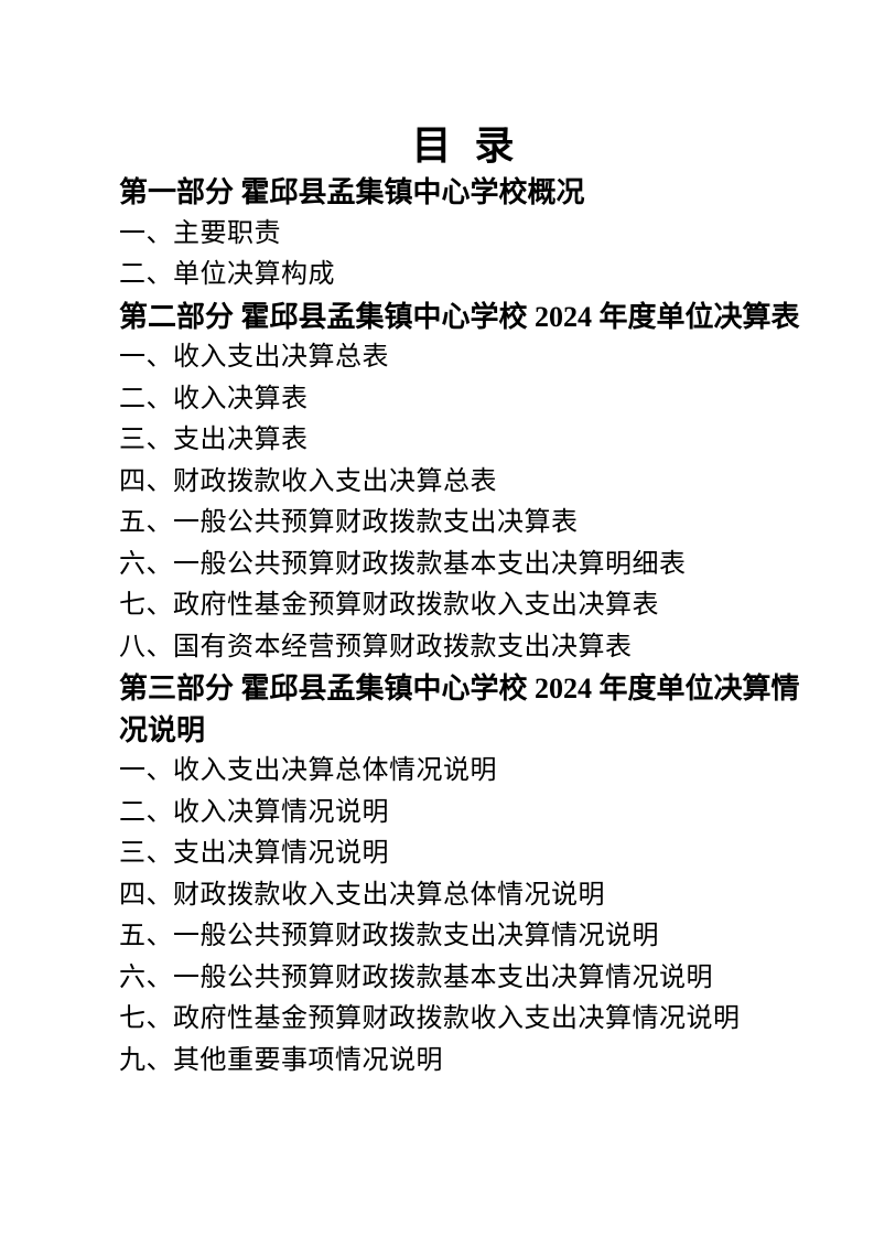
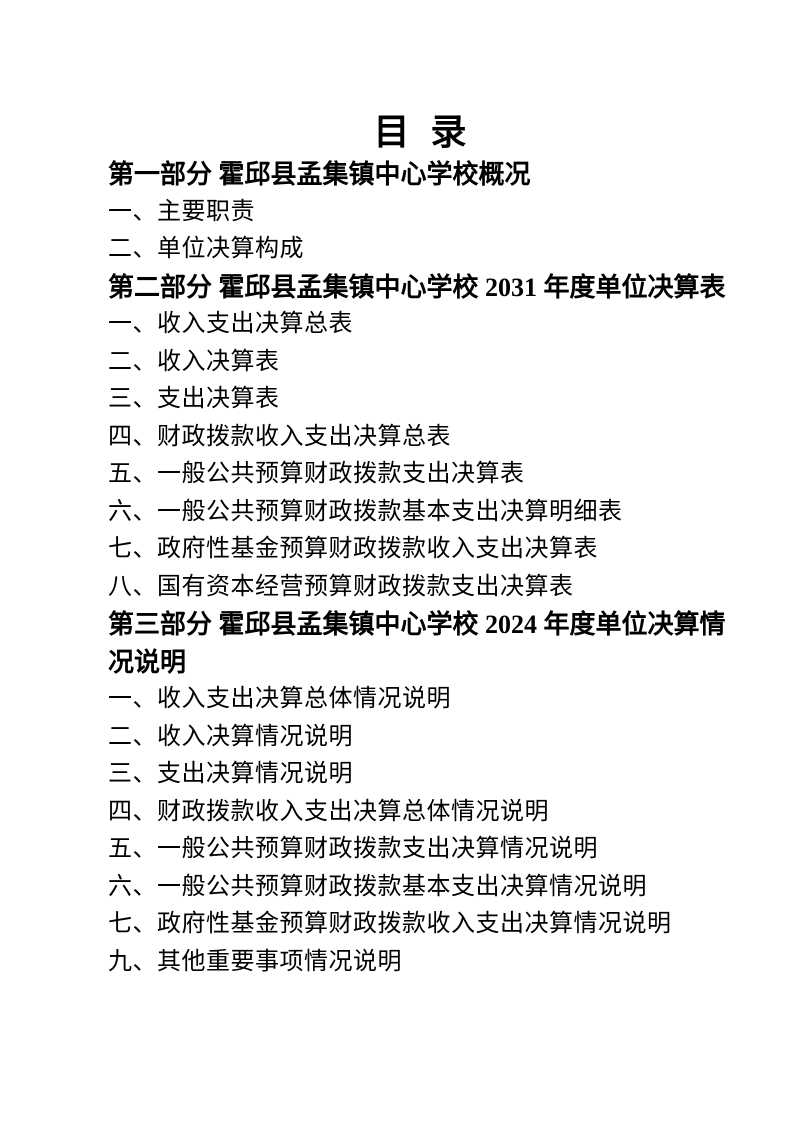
  目 录
  第一部分 霍邱县孟集镇中心学校概况
  一、主要职责
  二、单位决算构成
- 第二部分 霍邱县孟集镇中心学校 2024 年度单位决算表
+ 第二部分 霍邱县孟集镇中心学校 2031 年度单位决算表
  一、收入支出决算总表
  二、收入决算表
  三、支出决算表
  四、财政拨款收入支出决算总表
  五、一般公共预算财政拨款支出决算表
  六、一般公共预算财政拨款基本支出决算明细表
  七、政府性基金预算财政拨款收入支出决算表
  八、国有资本经营预算财政拨款支出决算表
  第三部分 霍邱县孟集镇中心学校 2024 年度单位决算情况说明
  一、收入支出决算总体情况说明
  二、收入决算情况说明
  三、支出决算情况说明
  四、财政拨款收入支出决算总体情况说明
  五、一般公共预算财政拨款支出决算情况说明
  六、一般公共预算财政拨款基本支出决算情况说明
  七、政府性基金预算财政拨款收入支出决算情况说明
  九、其他重要事项情况说明
